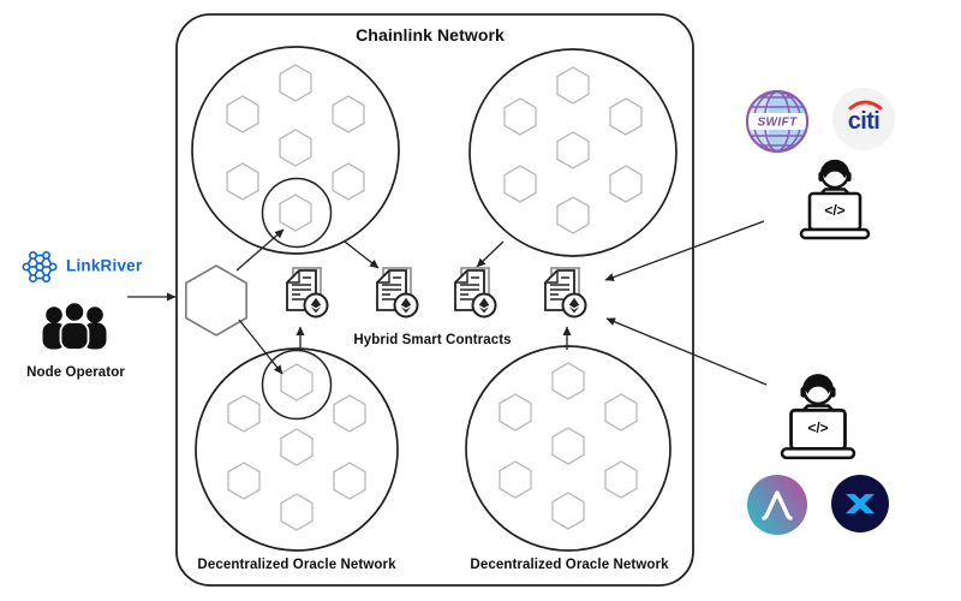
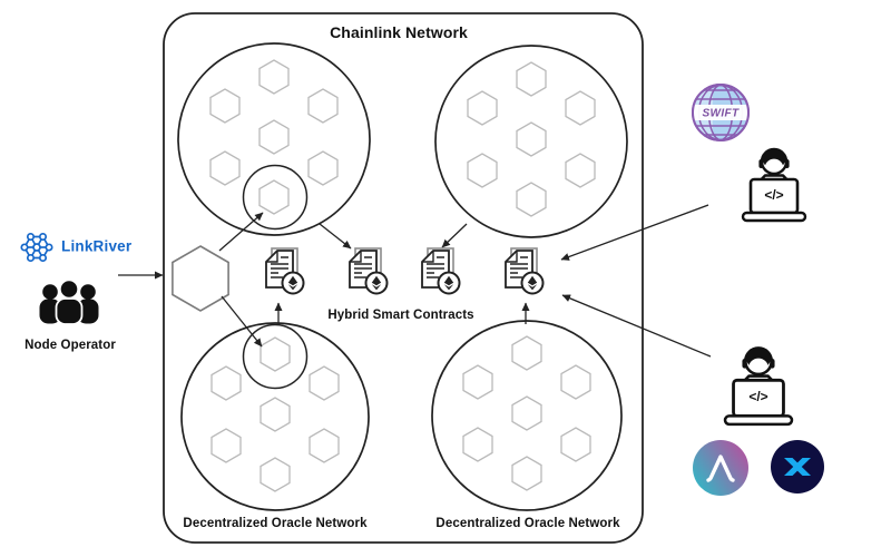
  SWIFT
- citi
  </>
  </>
  Chainlink Network
  Hybrid Smart Contracts
  Decentralized Oracle Network
  Decentralized Oracle Network
  Node Operator
  LinkRiver
